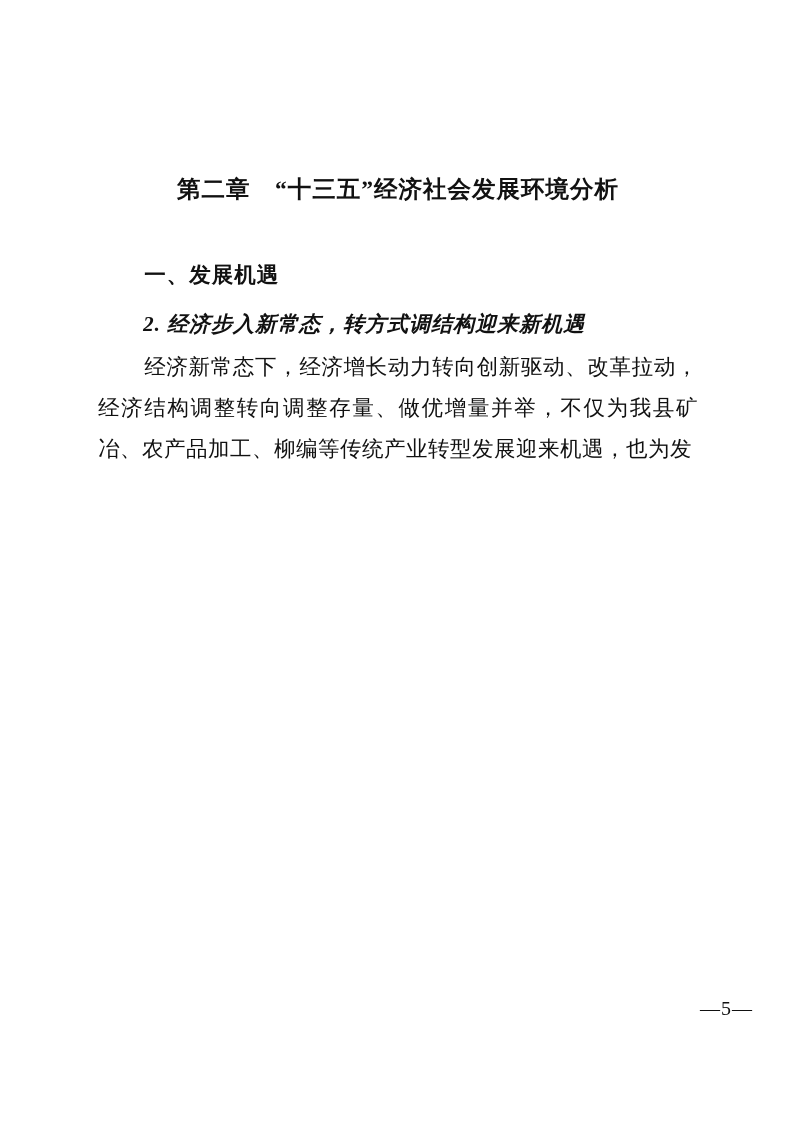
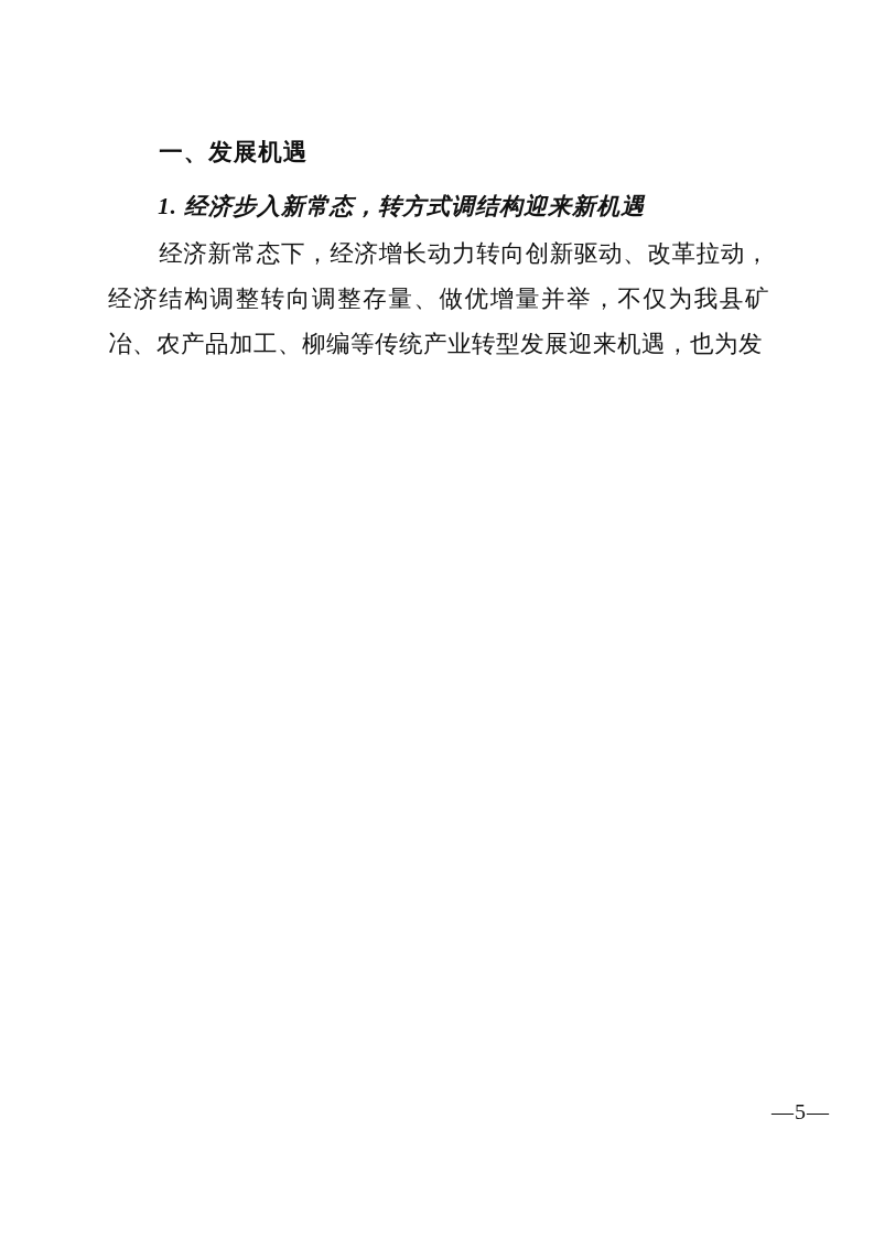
- 第二章 “十三五”经济社会发展环境分析
  一、发展机遇
- 2. 经济步入新常态，转方式调结构迎来新机遇
+ 1. 经济步入新常态，转方式调结构迎来新机遇
  经济新常态下，经济增长动力转向创新驱动、改革拉动，经济结构调整转向调整存量、做优增量并举，不仅为我县矿冶、农产品加工、柳编等传统产业转型发展迎来机遇，也为发
  —5—
